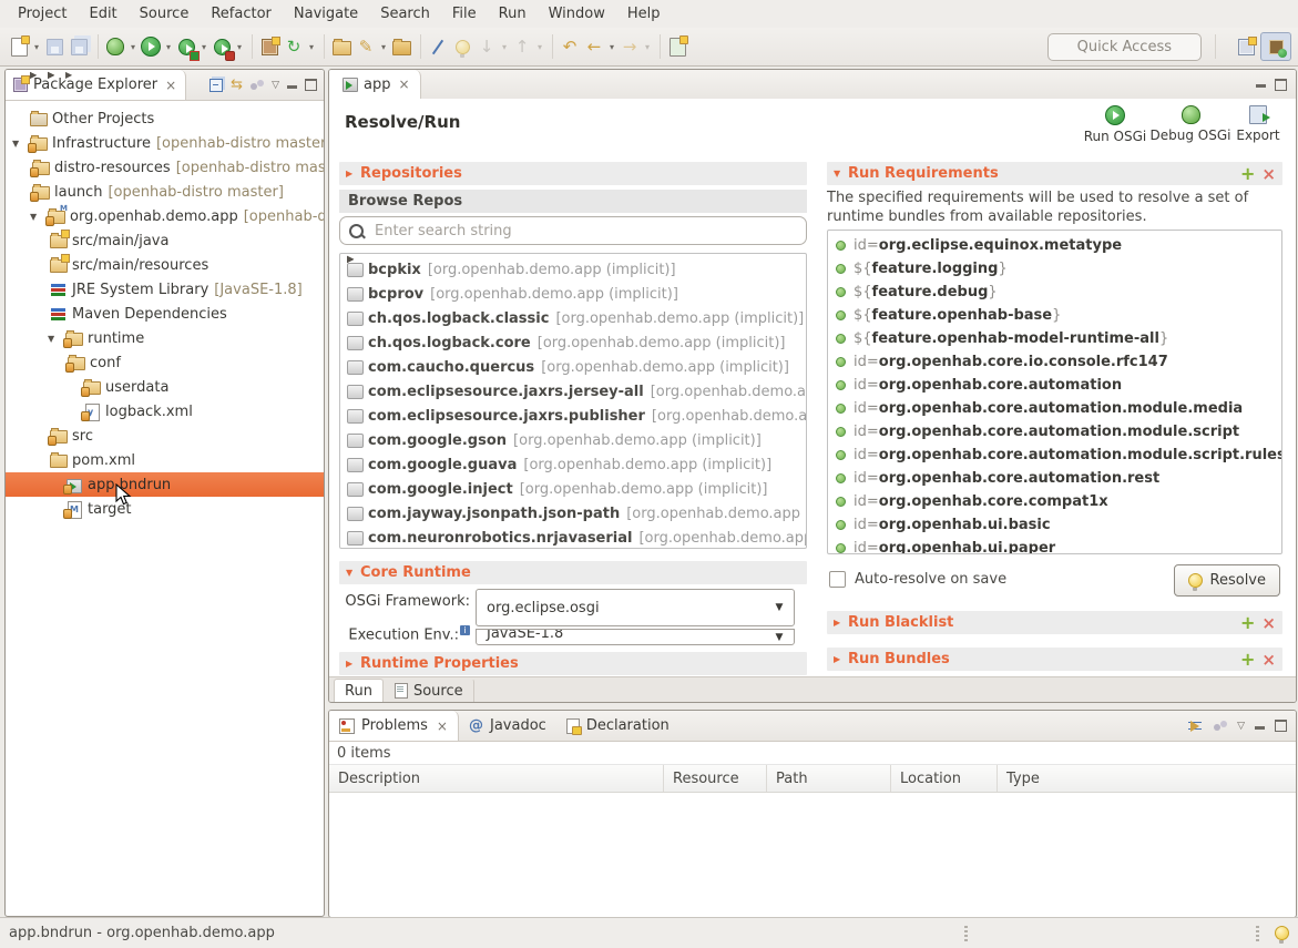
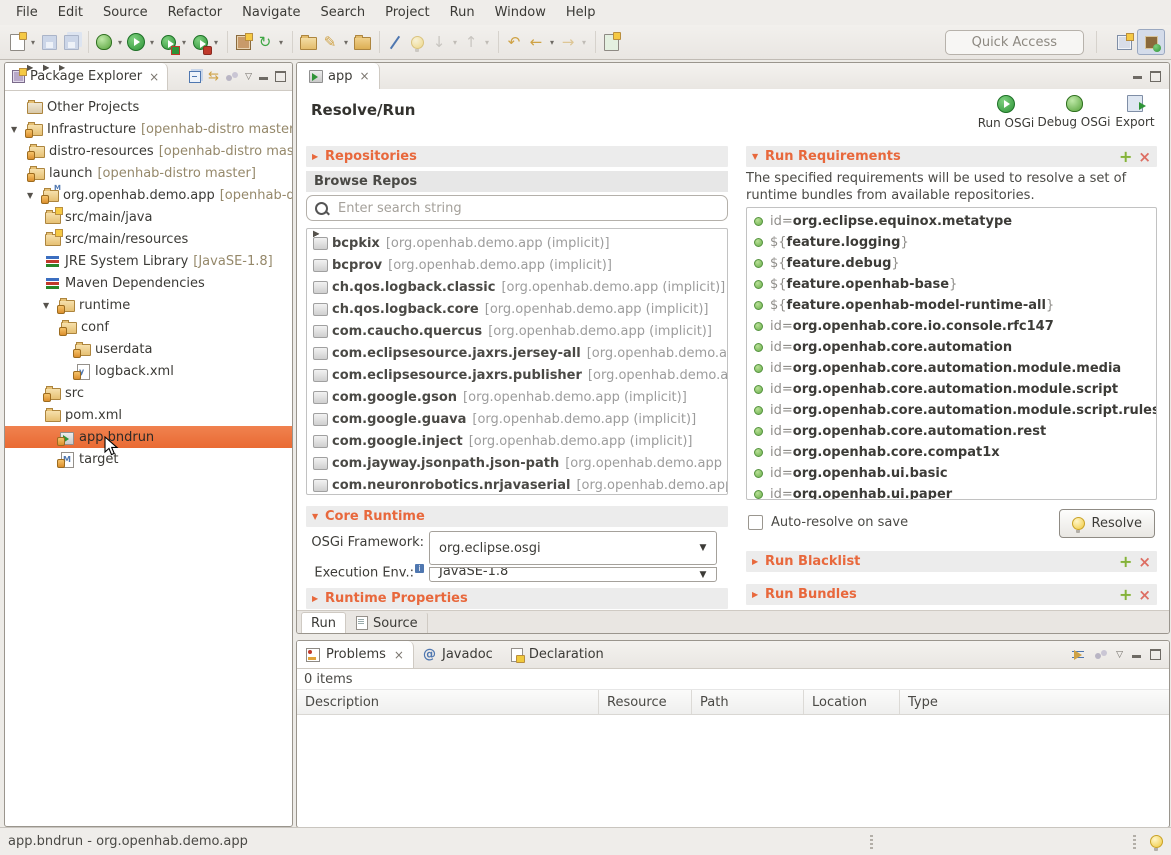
- Project
+ File
  Edit
  Source
  Refactor
  Navigate
  Search
- File
+ Project
  Run
  Window
  Help
  ▾
  ▾
  ▾
  ▾
  ▾
  ↻
  ▾
  ✎
  ▾
  ↓
  ▾
  ↑
  ▾
  ↶
  ←
  ▾
  →
  ▾
  Quick Access
  Package Explorer
  ×
  ⇆
  ▽
  Other Projects
  Infrastructure
  [openhab-distro master
  distro-resources
  [openhab-distro mas
  launch
  [openhab-distro master]
  M
  org.openhab.demo.app
  src/main/java
  src/main/resources
  JRE System Library
  [JavaSE-1.8]
  Maven Dependencies
  runtime
  conf
  userdata
  y
  logback.xml
  src
  pom.xml
  appbndrun
  M
  target
  app
  ×
  Resolve/Run
  Run OSGi
  Debug OSGi
  Export
  ▶
  Repositories
  Browse Repos
  Enter search string
  bcpkix
  [org.openhab.demo.app (implicit)]
  bcprov
  [org.openhab.demo.app (implicit)]
  ch.qos.logback.classic
  [org.openhab.demo.app (implicit)]
  ch.qos.logback.core
  [org.openhab.demo.app (implicit)]
  com.caucho.quercus
  [org.openhab.demo.app (implicit)]
  com.eclipsesource.jaxrs.jersey-all
  com.eclipsesource.jaxrs.publisher
  com.google.gson
  [org.openhab.demo.app (implicit)]
  com.google.guava
  [org.openhab.demo.app (implicit)]
  com.google.inject
  [org.openhab.demo.app (implicit)]
  com.jayway.jsonpath.json-path
  com.neuronrobotics.nrjavaserial
  ▼
  Core Runtime
  OSGi Framework:
  org.eclipse.osgi
  ▼
  Execution Env.: i
  JavaSE-1.8
  ▼
  ▶
  Runtime Properties
  ▼
  Run Requirements
  +
  ×
  The specified requirements will be used to resolve a set of runtime bundles from available repositories.
  id=
  org.eclipse.equinox.metatype
  ${
  feature.logging
  }
  ${
  feature.debug
  }
  ${
  feature.openhab-base
  }
  ${
  feature.openhab-model-runtime-all
  }
  id=
  org.openhab.core.io.console.rfc147
  id=
  org.openhab.core.automation
  id=
  org.openhab.core.automation.module.media
  id=
  org.openhab.core.automation.module.script
  id=
  org.openhab.core.automation.module.script.rules
  id=
  org.openhab.core.automation.rest
  id=
  org.openhab.core.compat1x
  id=
  org.openhab.ui.basic
  id=
  org.openhab.ui.paper
  Auto-resolve on save
  Resolve
  ▶
  Run Blacklist
  +
  ×
  ▶
  Run Bundles
  +
  ×
  Run
  Source
  Problems
  ×
  @
  Javadoc
  Declaration
  ▽
  0 items
  Description
  Resource
  Path
  Location
  Type
  app.bndrun - org.openhab.demo.app
